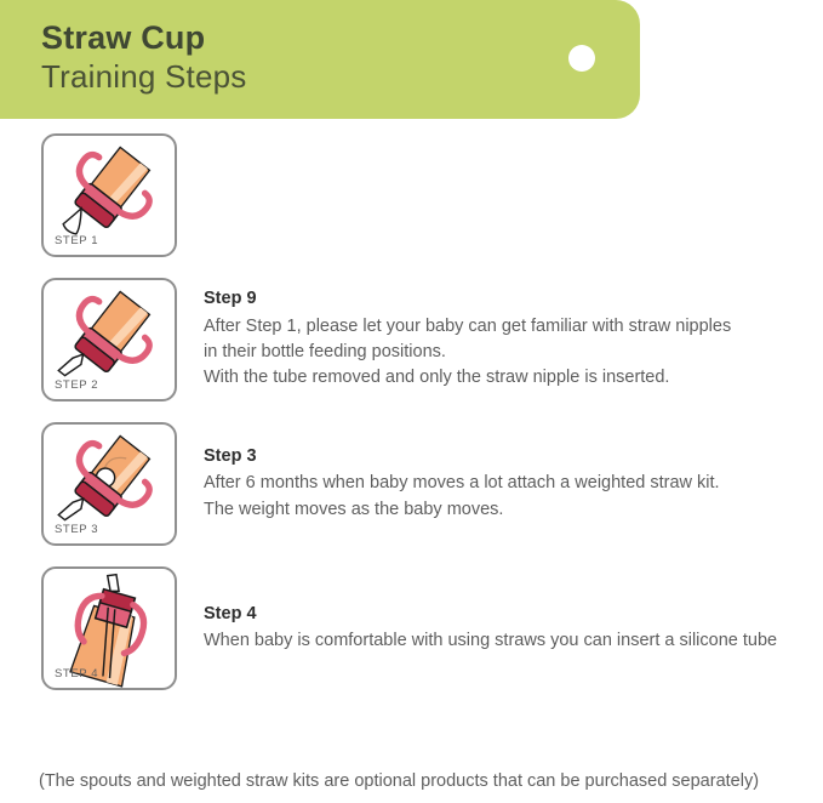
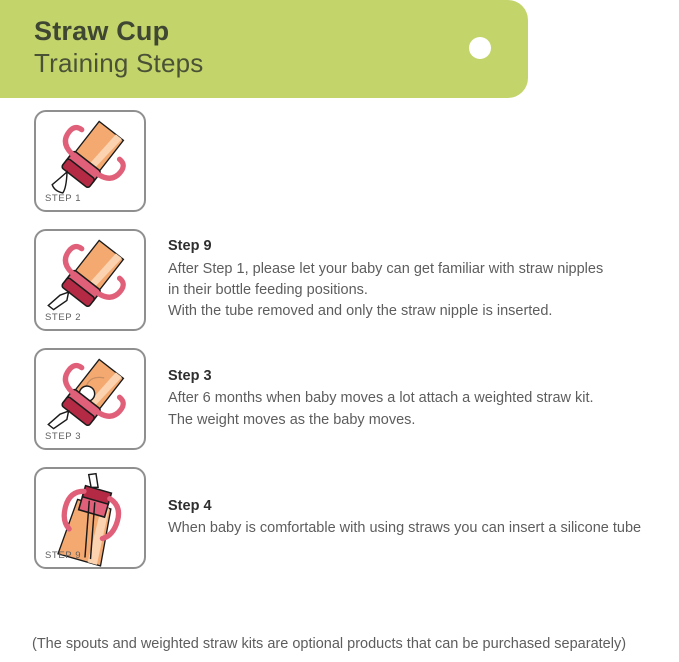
  Straw Cup
  Training Steps
  STEP 1
  STEP 2
  Step 9
  After Step 1, please let your baby can get familiar with straw nipples
  in their bottle feeding positions.
  With the tube removed and only the straw nipple is inserted.
  STEP 3
  Step 3
  After 6 months when baby moves a lot attach a weighted straw kit.
  The weight moves as the baby moves.
- STEP 4
+ STEP 9
  Step 4
  When baby is comfortable with using straws you can insert a silicone tube
  (The spouts and weighted straw kits are optional products that can be purchased separately)
